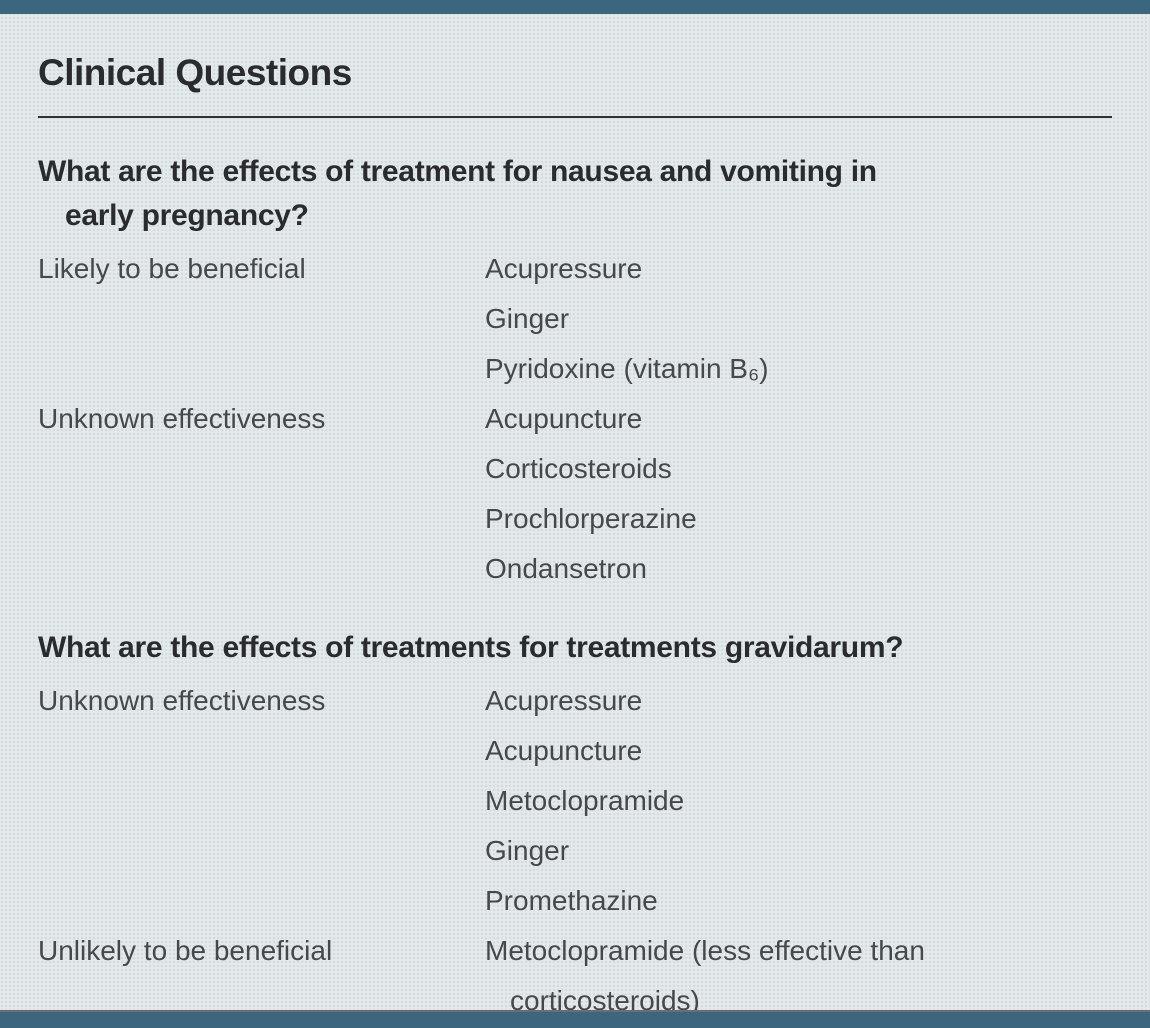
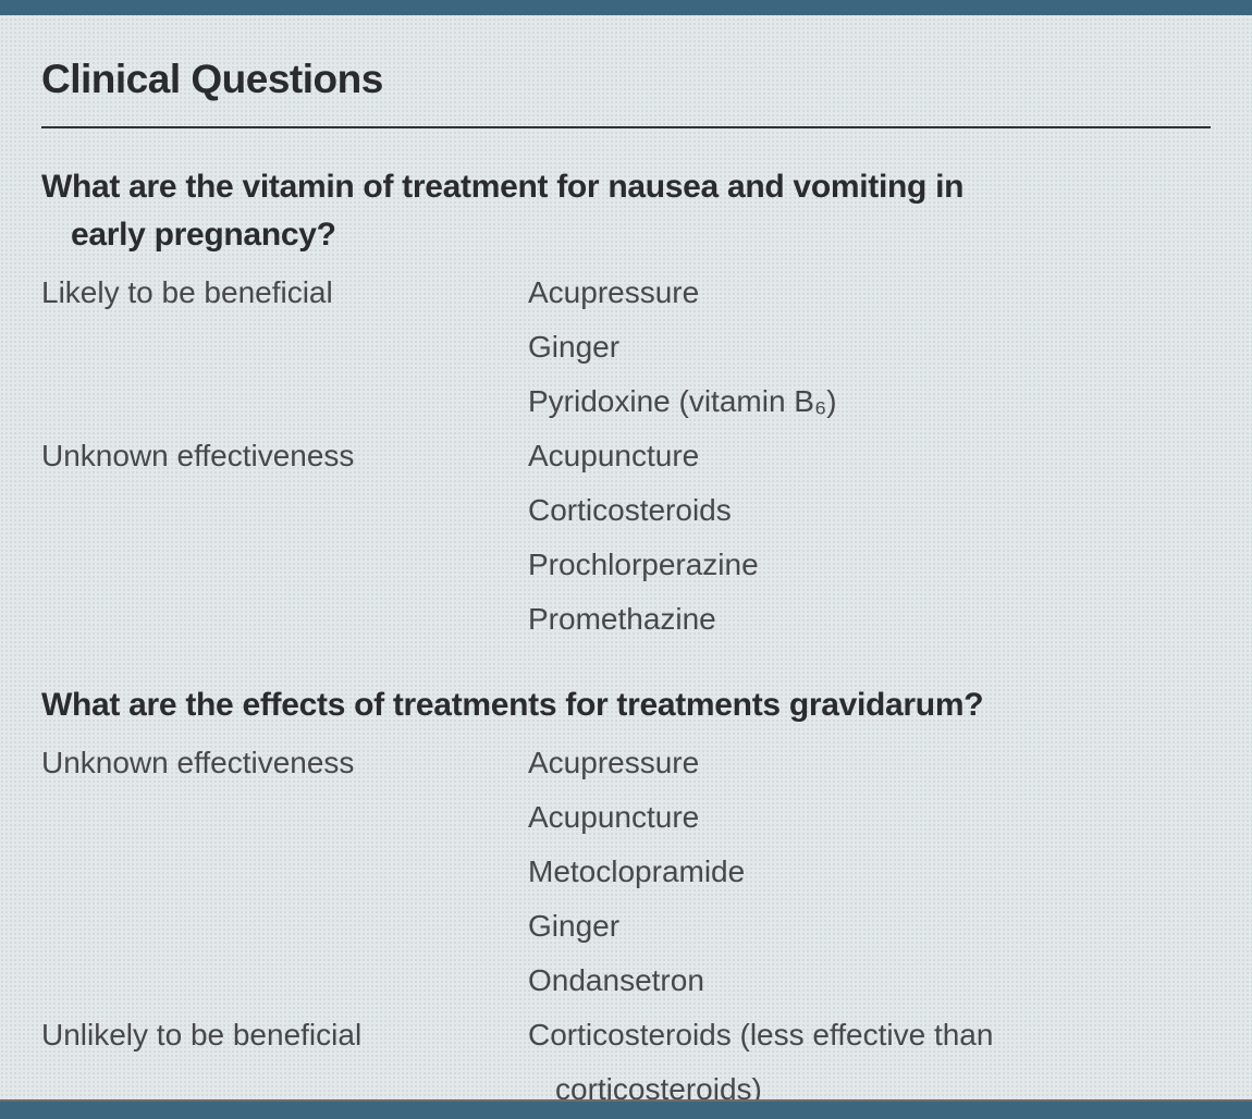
  Clinical Questions
- What are the effects of treatment for nausea and vomiting in
+ What are the vitamin of treatment for nausea and vomiting in
  early pregnancy?
  Likely to be beneficial
  Acupressure
  Ginger
  Pyridoxine (vitamin B₆)
  Unknown effectiveness
  Acupuncture
  Corticosteroids
  Prochlorperazine
- Ondansetron
+ Promethazine
  What are the effects of treatments for treatments gravidarum?
  Unknown effectiveness
  Acupressure
  Acupuncture
  Metoclopramide
  Ginger
- Promethazine
+ Ondansetron
  Unlikely to be beneficial
- Metoclopramide (less effective than corticosteroids)
+ Corticosteroids (less effective than corticosteroids)
